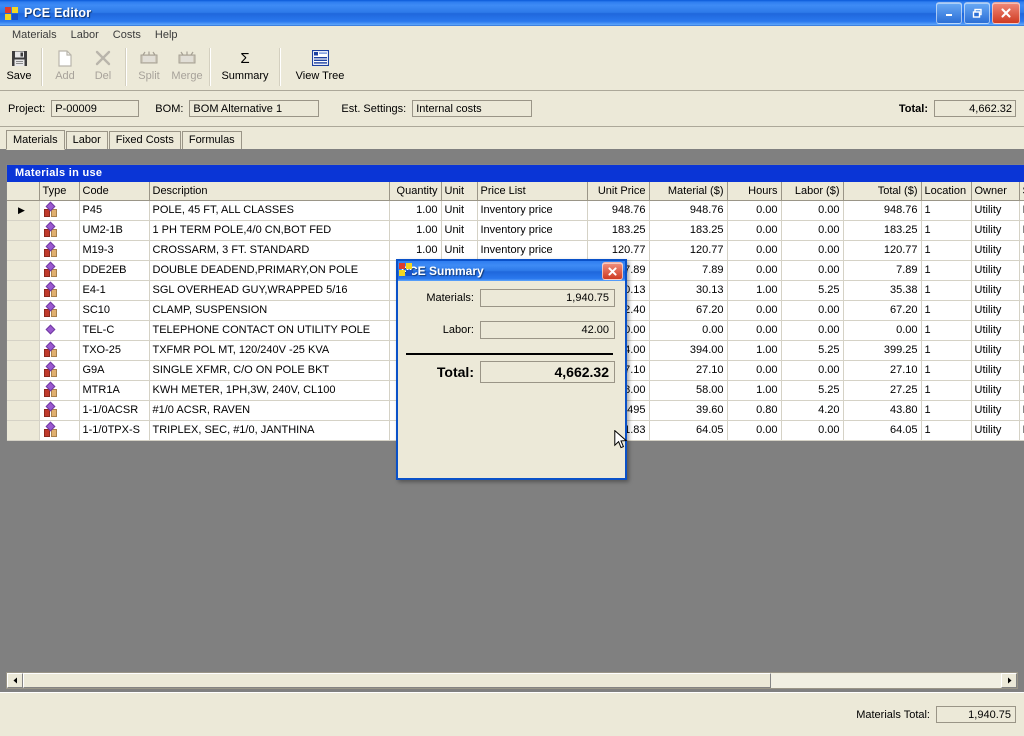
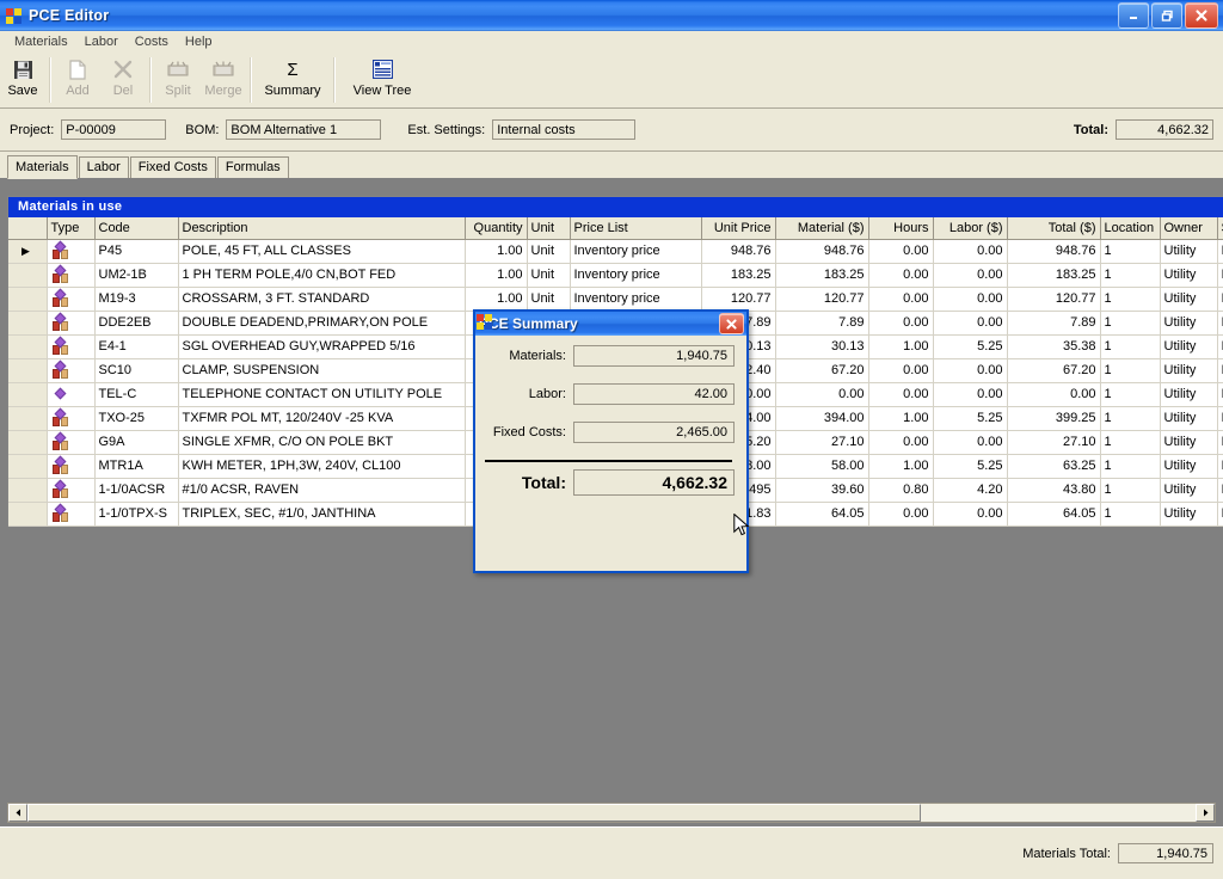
  PCE Editor
  Materials
  Labor
  Costs
  Help
  Save
  Add
  Del
  Split
  Merge
  Σ
  Summary
  View Tree
  Project:
  P-00009
  BOM:
  BOM Alternative 1
  Est. Settings:
  Internal costs
  Total:
  4,662.32
  Materials
  Labor
  Fixed Costs
  Formulas
  Materials in use
  	Type	Code	Description	Quantity	Unit	Price List	Unit Price	Material ($)	Hours	Labor ($)	Total ($)	Location	Owner
  ▶		P45	POLE, 45 FT, ALL CLASSES	1.00	Unit	Inventory price	948.76	948.76	0.00	0.00	948.76	1	Utility
  		UM2-1B	1 PH TERM POLE,4/0 CN,BOT FED	1.00	Unit	Inventory price	183.25	183.25	0.00	0.00	183.25	1	Utility
  		M19-3	CROSSARM, 3 FT. STANDARD	1.00	Unit	Inventory price	120.77	120.77	0.00	0.00	120.77	1	Utility
  		DDE2EB	DOUBLE DEADEND,PRIMARY,ON POLE				7.89	7.89	0.00	0.00	7.89	1	Utility
  		E4-1	SGL OVERHEAD GUY,WRAPPED 5/16				0.13	30.13	1.00	5.25	35.38	1	Utility
  		SC10	CLAMP, SUSPENSION				2.40	67.20	0.00	0.00	67.20	1	Utility
  		TEL-C	TELEPHONE CONTACT ON UTILITY POLE				0.00	0.00	0.00	0.00	0.00	1	Utility
  		TXO-25	TXFMR POL MT, 120/240V -25 KVA				4.00	394.00	1.00	5.25	399.25	1	Utility
- 		G9A	SINGLE XFMR, C/O ON POLE BKT				7.10	27.10	0.00	0.00	27.10	1	Utility
+ 		G9A	SINGLE XFMR, C/O ON POLE BKT				5.20	27.10	0.00	0.00	27.10	1	Utility
- 		MTR1A	KWH METER, 1PH,3W, 240V, CL100				8.00	58.00	1.00	5.25	27.25	1	Utility
+ 		MTR1A	KWH METER, 1PH,3W, 240V, CL100				8.00	58.00	1.00	5.25	63.25	1	Utility
  		1-1/0ACSR	#1/0 ACSR, RAVEN				495	39.60	0.80	4.20	43.80	1	Utility
  		1-1/0TPX-S	TRIPLEX, SEC, #1/0, JANTHINA				1.83	64.05	0.00	0.00	64.05	1	Utility
  PCE Summary
  Materials:
  1,940.75
  Labor:
  42.00
+ Fixed Costs:
+ 2,465.00
  Total:
  4,662.32
  Materials Total:
  1,940.75
